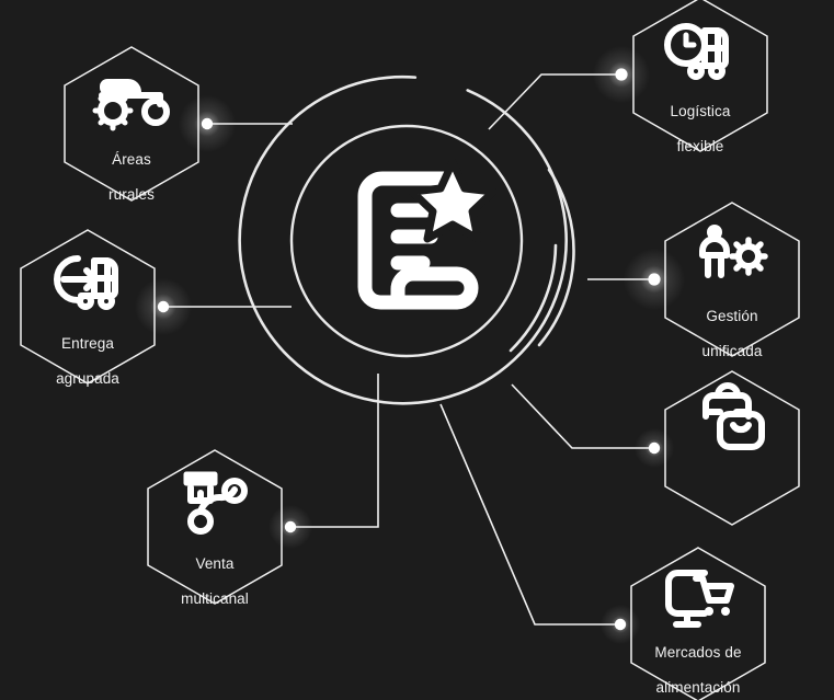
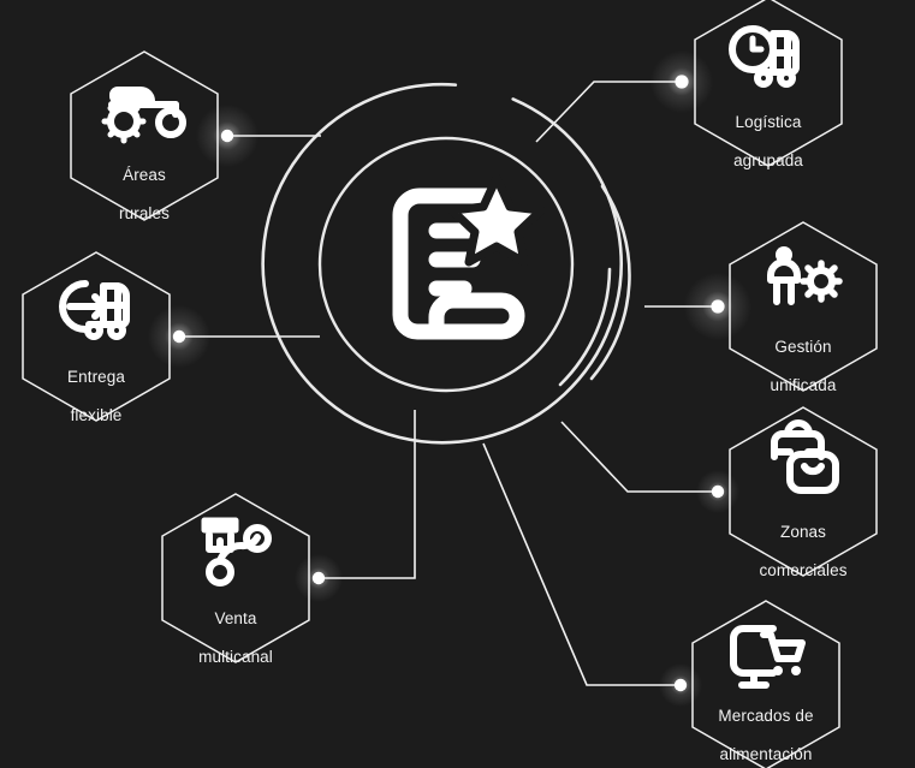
  Áreas
  rurales
  Entrega
- agrupada
+ flexible
  Venta
  multicanal
  Logística
- flexible
+ agrupada
  Gestión
  unificada
+ Zonas
+ comerciales
  Mercados de
  alimentación
